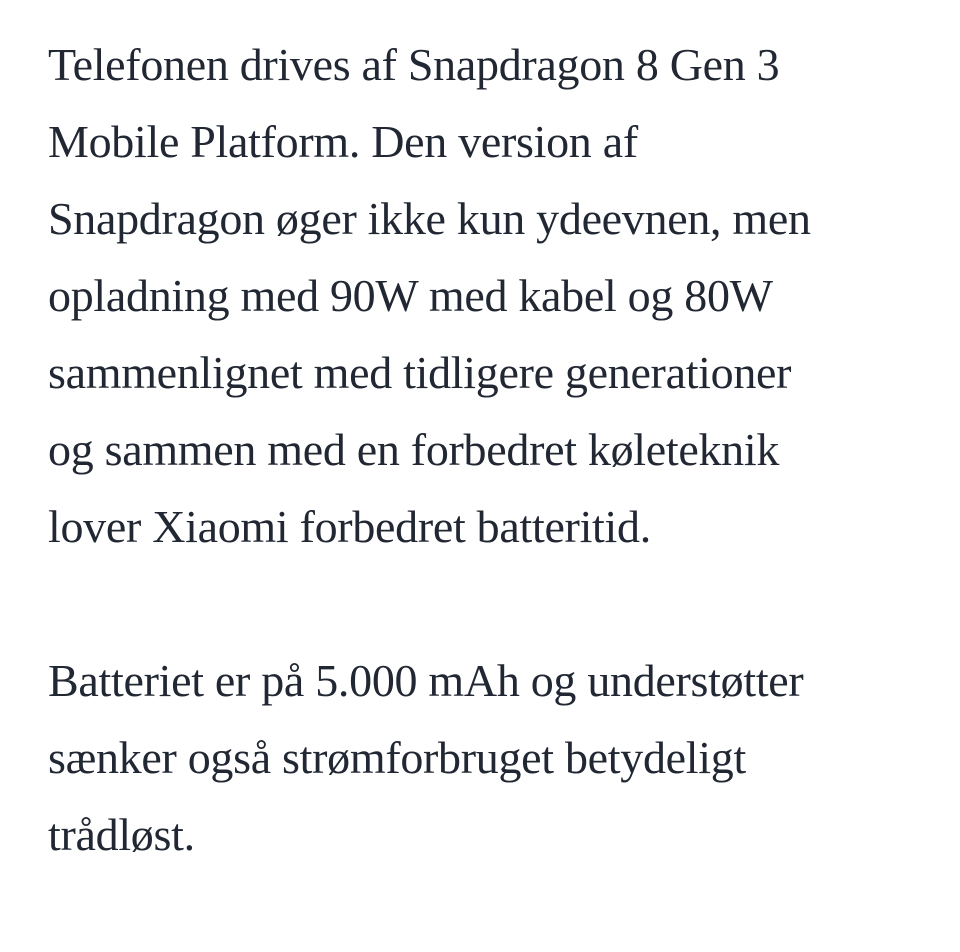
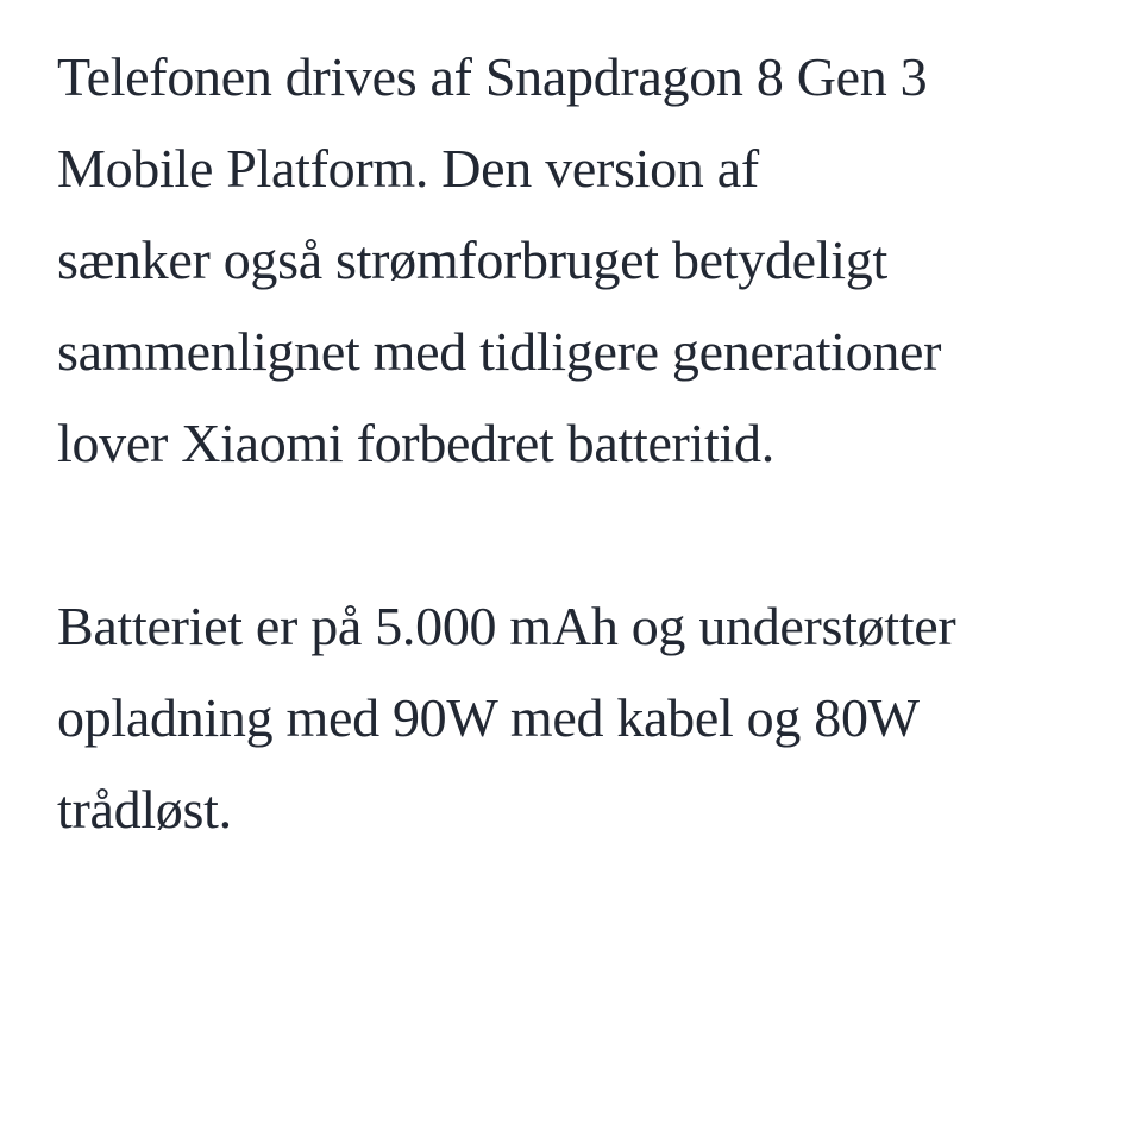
  Telefonen drives af Snapdragon 8 Gen 3
  Mobile Platform. Den version af
- Snapdragon øger ikke kun ydeevnen, men
- opladning med 90W med kabel og 80W
+ sænker også strømforbruget betydeligt
  sammenlignet med tidligere generationer
- og sammen med en forbedret køleteknik
  lover Xiaomi forbedret batteritid.
  Batteriet er på 5.000 mAh og understøtter
- sænker også strømforbruget betydeligt
+ opladning med 90W med kabel og 80W
  trådløst.
